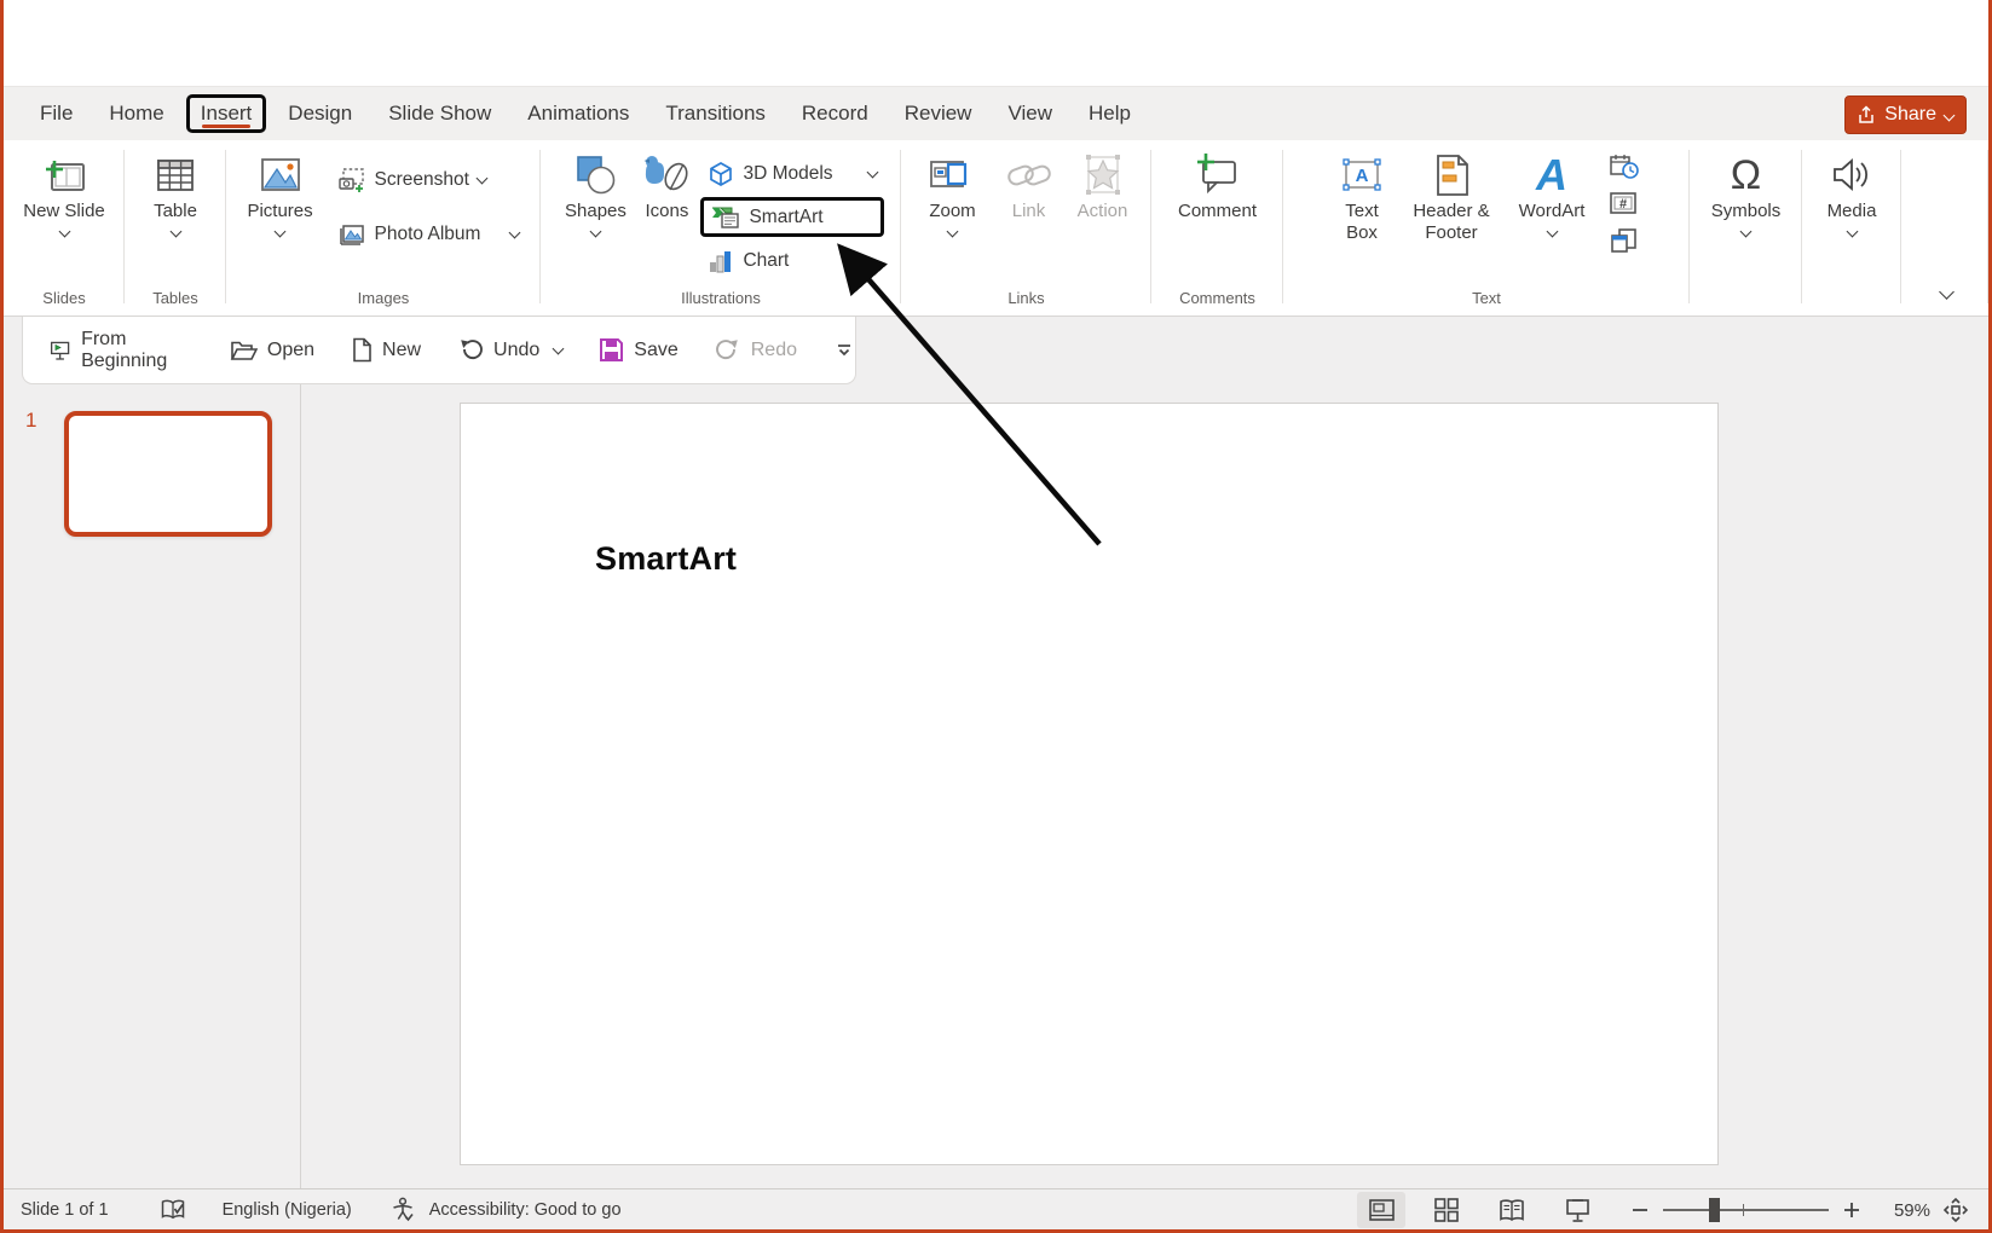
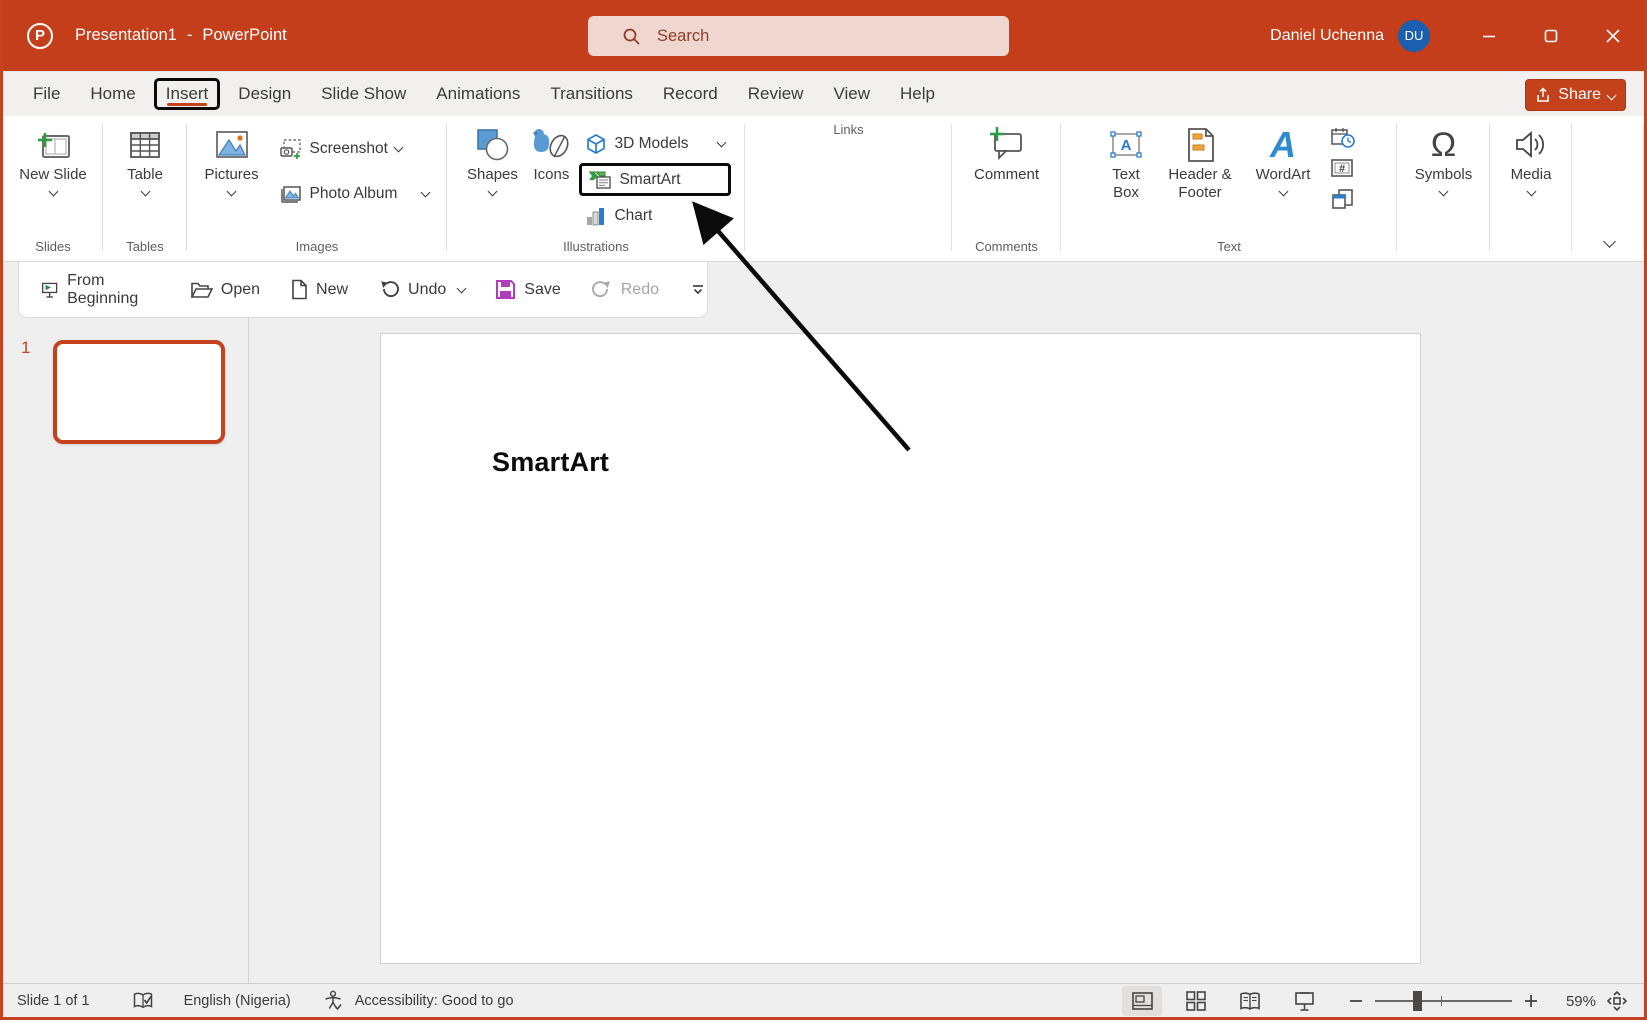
+ P
+ Presentation1
+ -
+ PowerPoint
+ Search
+ Daniel Uchenna
+ DU
  File
  Home
  Insert
  Design
  Slide Show
  Animations
  Transitions
  Record
  Review
  View
  Help
  Share
  New Slide
  Slides
  Table
  Tables
  Pictures
  Screenshot
  Photo Album
  Images
  Shapes
  Icons
  3D Models
  SmartArt
  Chart
  Illustrations
- Zoom
- Link
- Action
  Links
  Comment
  Comments
  A
  Text Box
  Header & Footer
  A
  WordArt
  #
  Text
  Ω
  Symbols
  Media
  From Beginning
  Open
  New
  Undo
  Save
  Redo
  1
  SmartArt
  Slide 1 of 1
  English (Nigeria)
  Accessibility: Good to go
  59%
